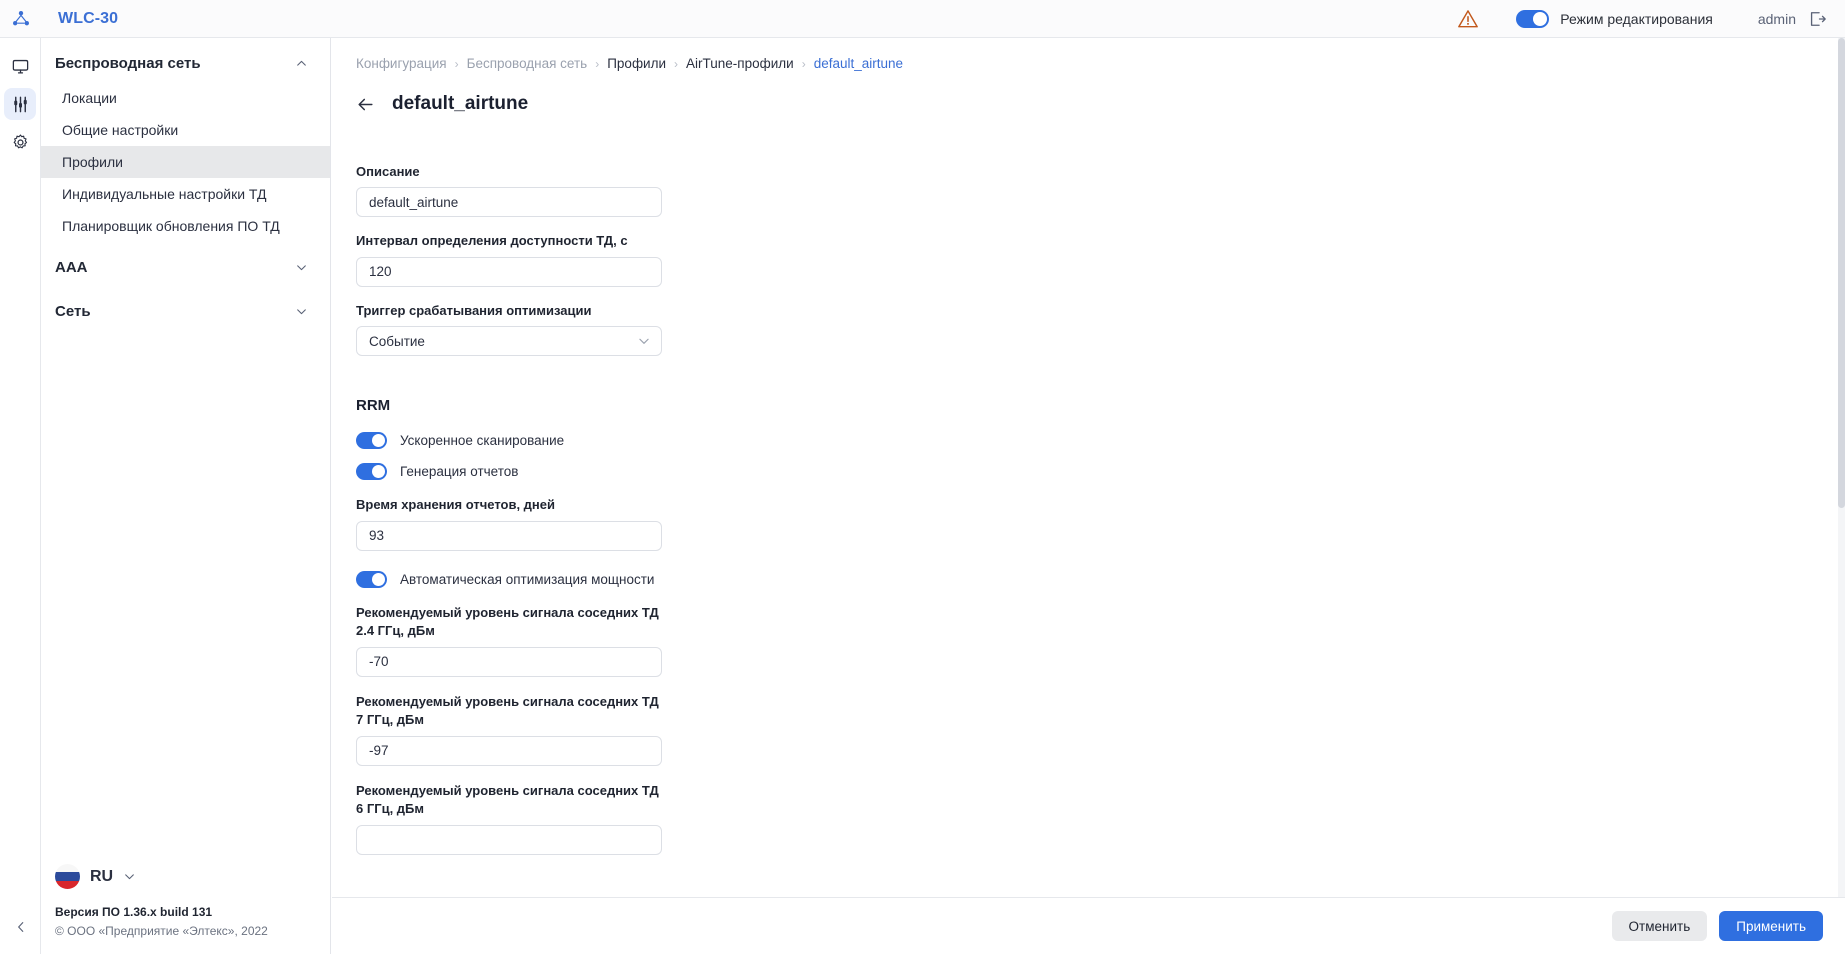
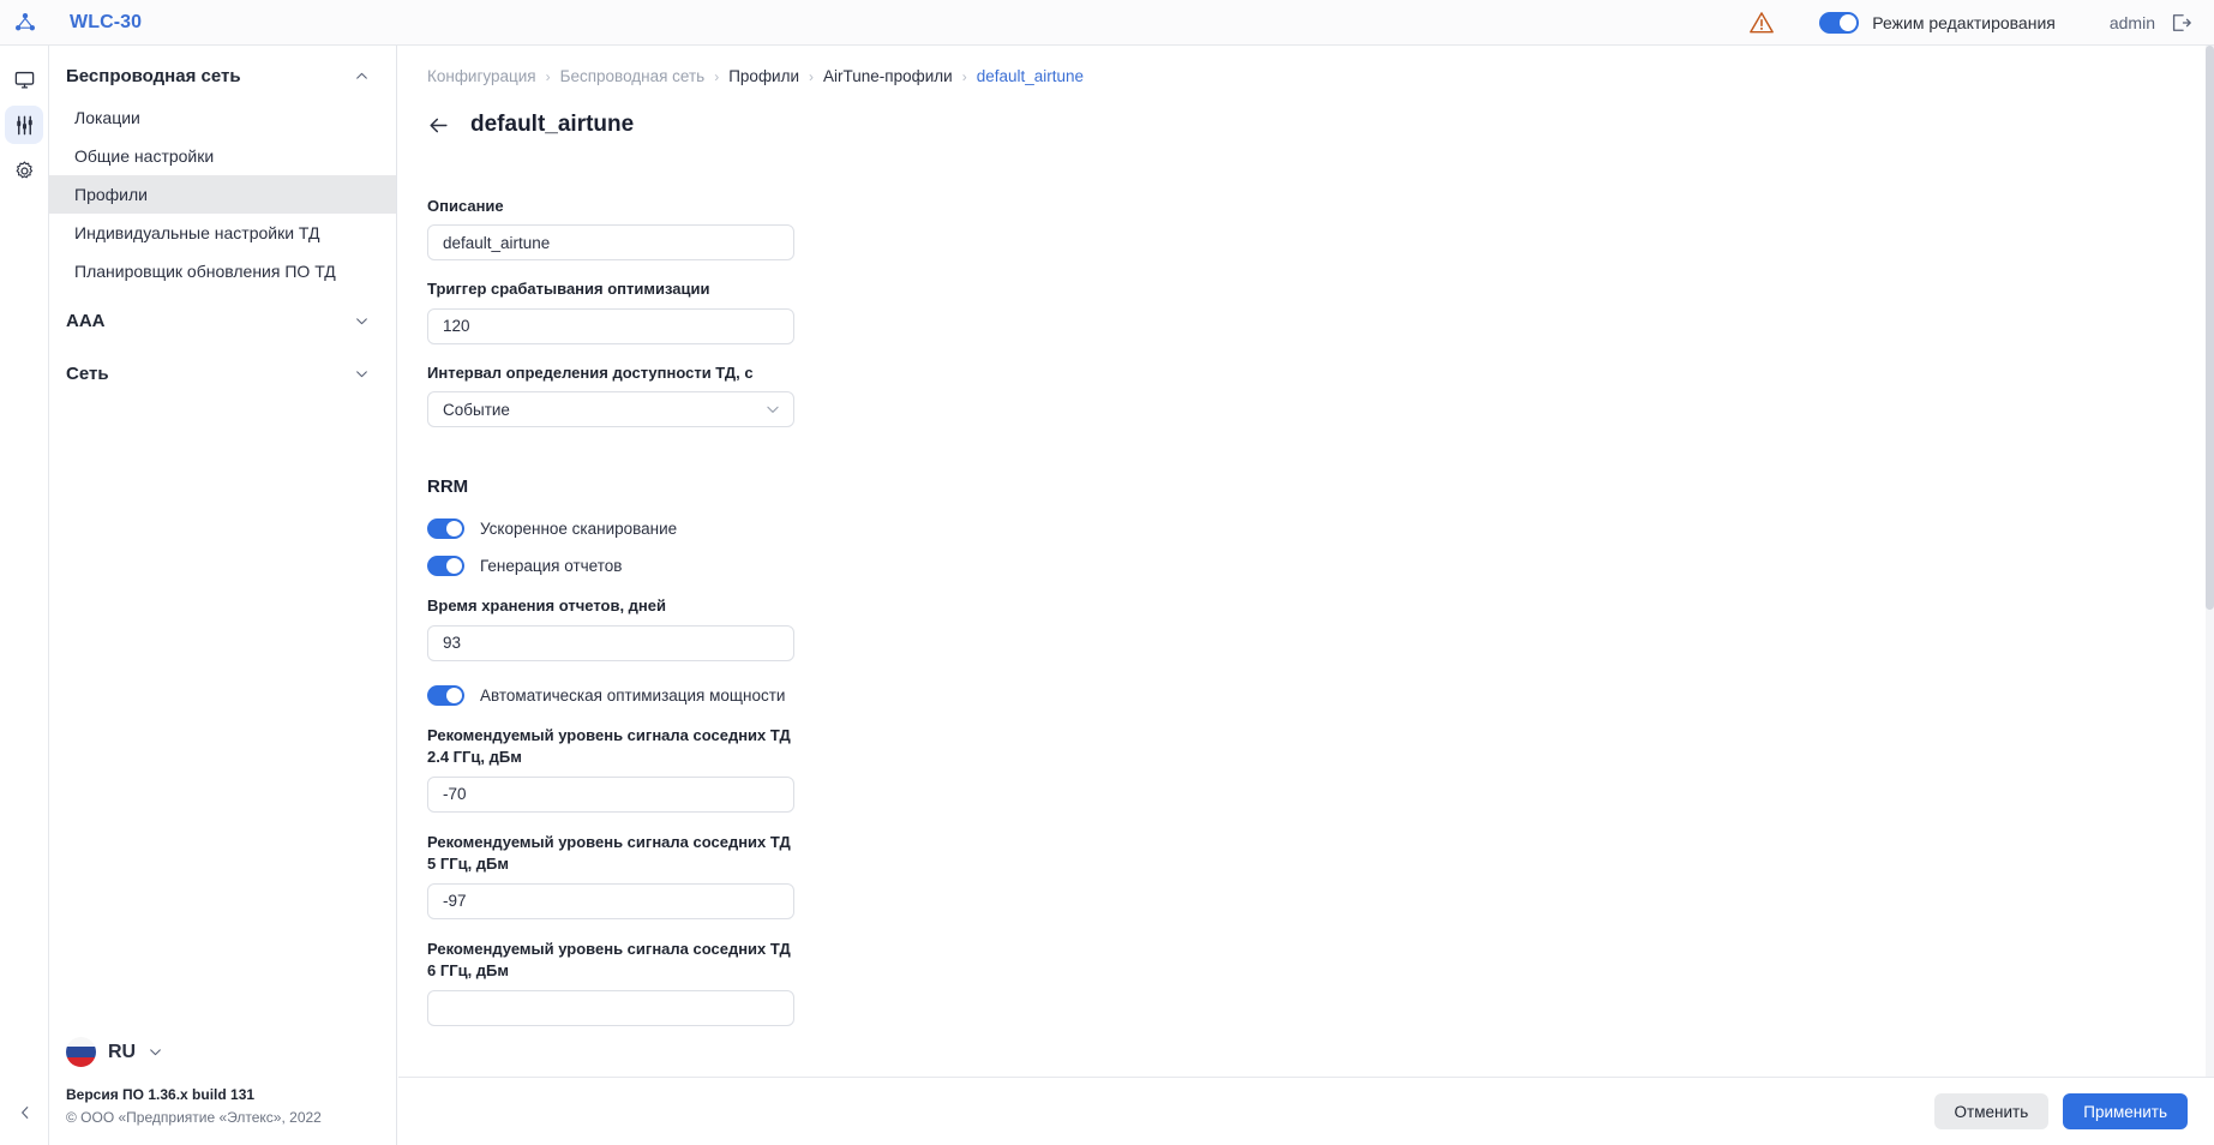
  WLC-30
  Режим редактирования
  admin
  Беспроводная сеть
  Локации
  Общие настройки
  Профили
  Индивидуальные настройки ТД
  Планировщик обновления ПО ТД
  AAA
  Сеть
  RU
  Версия ПО 1.36.x build 131
  © ООО «Предприятие «Элтекс», 2022
  Конфигурация
  ›
  Беспроводная сеть
  ›
  Профили
  ›
  AirTune-профили
  ›
  default_airtune
  default_airtune
  Описание
  default_airtune
- Интервал определения доступности ТД, с
+ Триггер срабатывания оптимизации
  120
- Триггер срабатывания оптимизации
+ Интервал определения доступности ТД, с
  Событие
  RRM
  Ускоренное сканирование
  Генерация отчетов
  Время хранения отчетов, дней
  93
  Автоматическая оптимизация мощности
  Рекомендуемый уровень сигнала соседних ТД 2.4 ГГц, дБм
  -70
- Рекомендуемый уровень сигнала соседних ТД 7 ГГц, дБм
+ Рекомендуемый уровень сигнала соседних ТД 5 ГГц, дБм
  -97
  Рекомендуемый уровень сигнала соседних ТД 6 ГГц, дБм
  Отменить
  Применить
